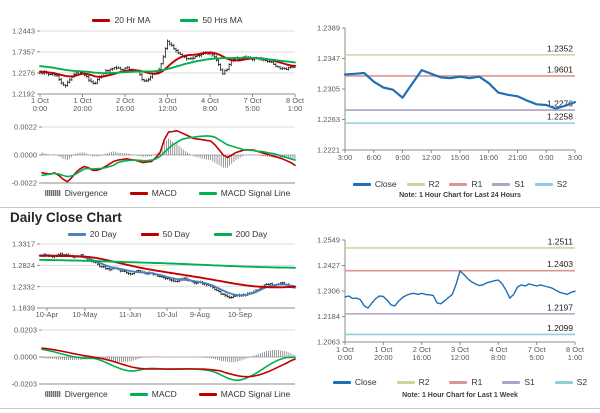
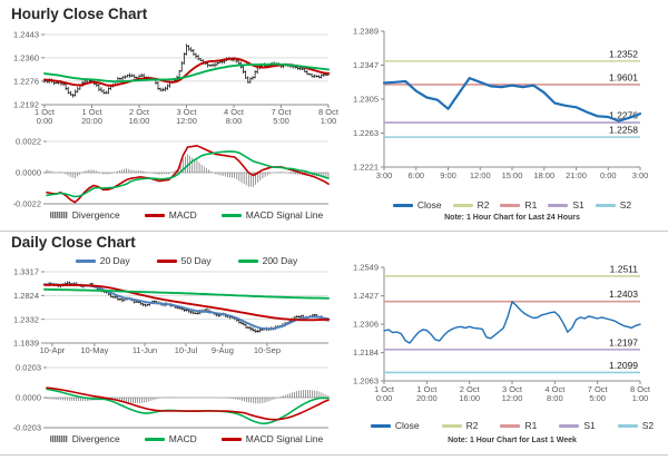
  1.2443
- 1.7357
+ 1.2360
  1.2276
  1.2192
  1 Oct
  0:00
  1 Oct
  20:00
  2 Oct
  16:00
  3 Oct
  12:00
  4 Oct
  8:00
  7 Oct
  5:00
  8 Oct
  1:00
  0.0022
  0.0000
  -0.0022
  1.2389
  1.2347
  1.2305
  1.2263
  1.2221
  3:00
  6:00
  9:00
  12:00
  15:00
  18:00
  21:00
  0:00
  3:00
  1.2352
  1.9601
  1.227
  1.2258
  1.3317
  1.2824
  1.2332
  1.1839
  10-Apr
  10-May
  11-Jun
  10-Jul
  9-Aug
  10-Sep
  0.0203
  0.0000
  -0.0203
  1.2549
  1.2427
  1.2306
  1.2184
  1.2063
  1 Oct
  0:00
  1 Oct
  20:00
  2 Oct
  16:00
  3 Oct
  12:00
  4 Oct
  8:00
  7 Oct
  5:00
  8 Oct
  1:00
  1.2511
  1.2403
  1.2197
  1.2099
+ Hourly Close Chart
  Daily Close Chart
- 20 Hr MA
- 50 Hrs MA
  Divergence
  MACD
  MACD Signal Line
  Close
  R2
  R1
  S1
  S2
  20 Day
  50 Day
  200 Day
  Divergence
  MACD
  MACD Signal Line
  Close
  R2
  R1
  S1
  S2
